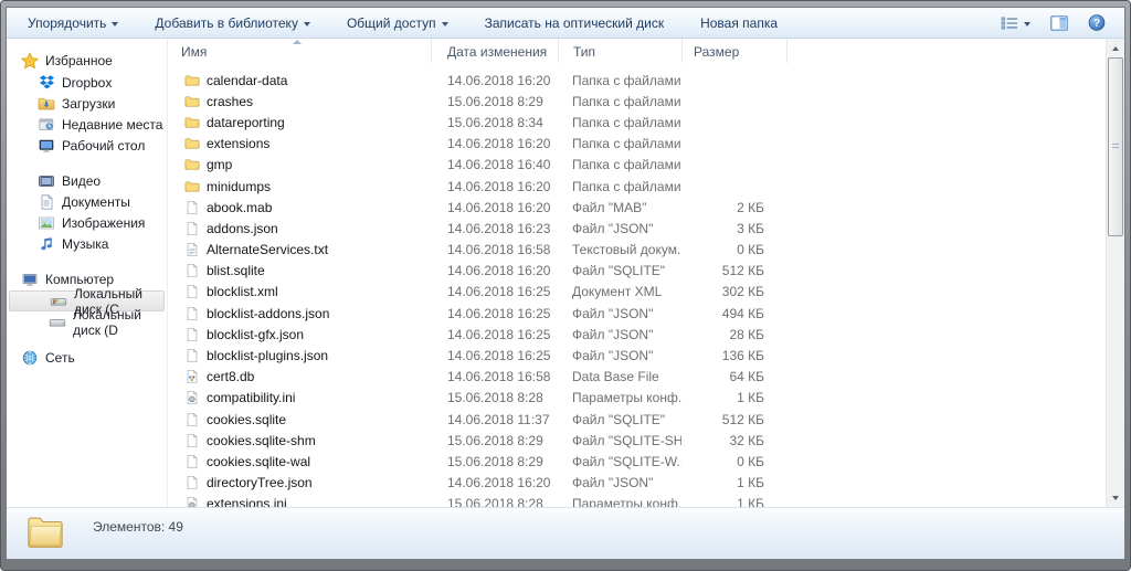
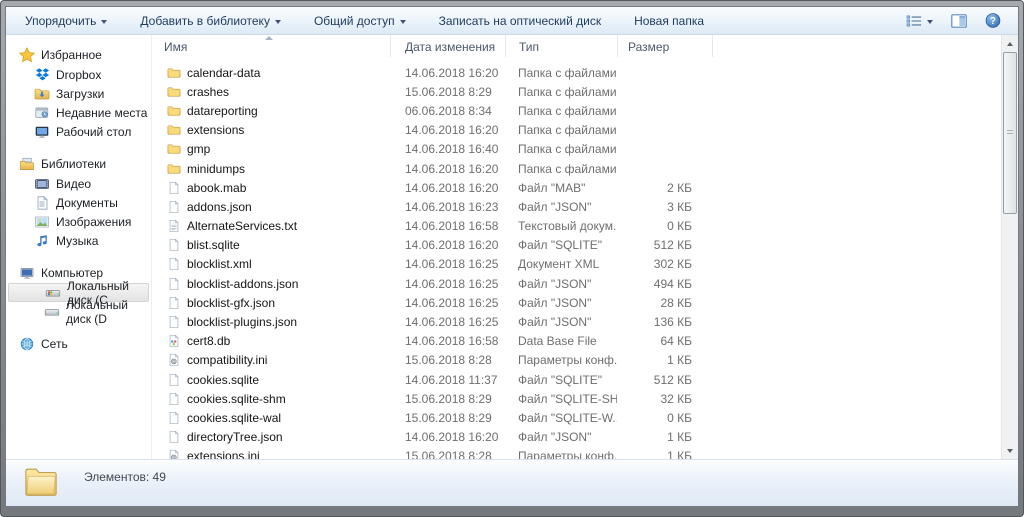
  Упорядочить
  Добавить в библиотеку
  Общий доступ
  Записать на оптический диск
  Новая папка
  ?
  Избранное
  Dropbox
  Загрузки
  Недавние места
  Рабочий стол
+ Библиотеки
  Видео
  Документы
  Изображения
  Музыка
  Компьютер
  Локальный диск (C
  Локальный диск (D
  Сеть
  Имя
  Дата изменения
  Тип
  Размер
  calendar-data
  14.06.2018 16:20
  Папка с файлами
  crashes
  15.06.2018 8:29
  Папка с файлами
  datareporting
- 15.06.2018 8:34
+ 06.06.2018 8:34
  Папка с файлами
  extensions
  14.06.2018 16:20
  Папка с файлами
  gmp
  14.06.2018 16:40
  Папка с файлами
  minidumps
  14.06.2018 16:20
  Папка с файлами
  abook.mab
  14.06.2018 16:20
  Файл "MAB"
  2 КБ
  addons.json
  14.06.2018 16:23
  Файл "JSON"
  3 КБ
  AlternateServices.txt
  14.06.2018 16:58
  Текстовый докум.
  0 КБ
  blist.sqlite
  14.06.2018 16:20
  Файл "SQLITE"
  512 КБ
  blocklist.xml
  14.06.2018 16:25
  Документ XML
  302 КБ
  blocklist-addons.json
  14.06.2018 16:25
  Файл "JSON"
  494 КБ
  blocklist-gfx.json
  14.06.2018 16:25
  Файл "JSON"
  28 КБ
  blocklist-plugins.json
  14.06.2018 16:25
  Файл "JSON"
  136 КБ
  cert8.db
  14.06.2018 16:58
  Data Base File
  64 КБ
  compatibility.ini
  15.06.2018 8:28
  Параметры конф.
  1 КБ
  cookies.sqlite
  14.06.2018 11:37
  Файл "SQLITE"
  512 КБ
  cookies.sqlite-shm
  15.06.2018 8:29
  Файл "SQLITE-SH
  32 КБ
  cookies.sqlite-wal
  15.06.2018 8:29
  Файл "SQLITE-W.
  0 КБ
  directoryTree.json
  14.06.2018 16:20
  Файл "JSON"
  1 КБ
  extensions.ini
  15.06.2018 8:28
  Параметры конф.
  1 КБ
  Элементов: 49
